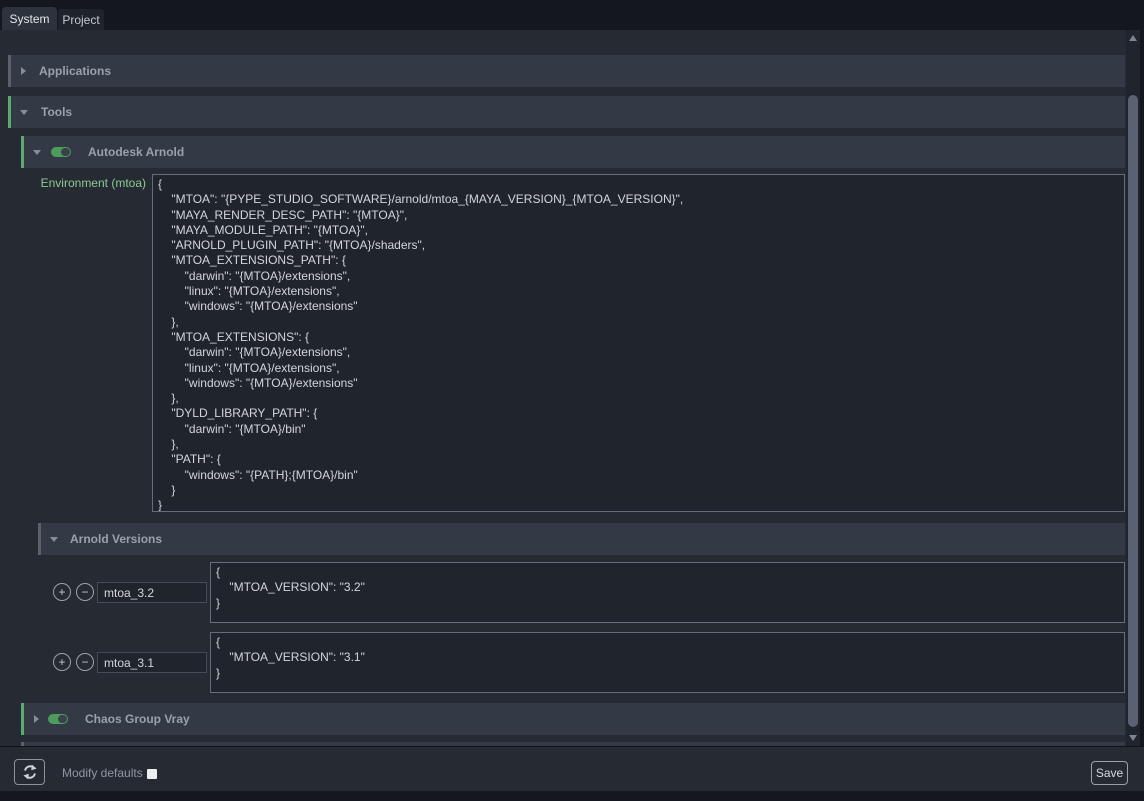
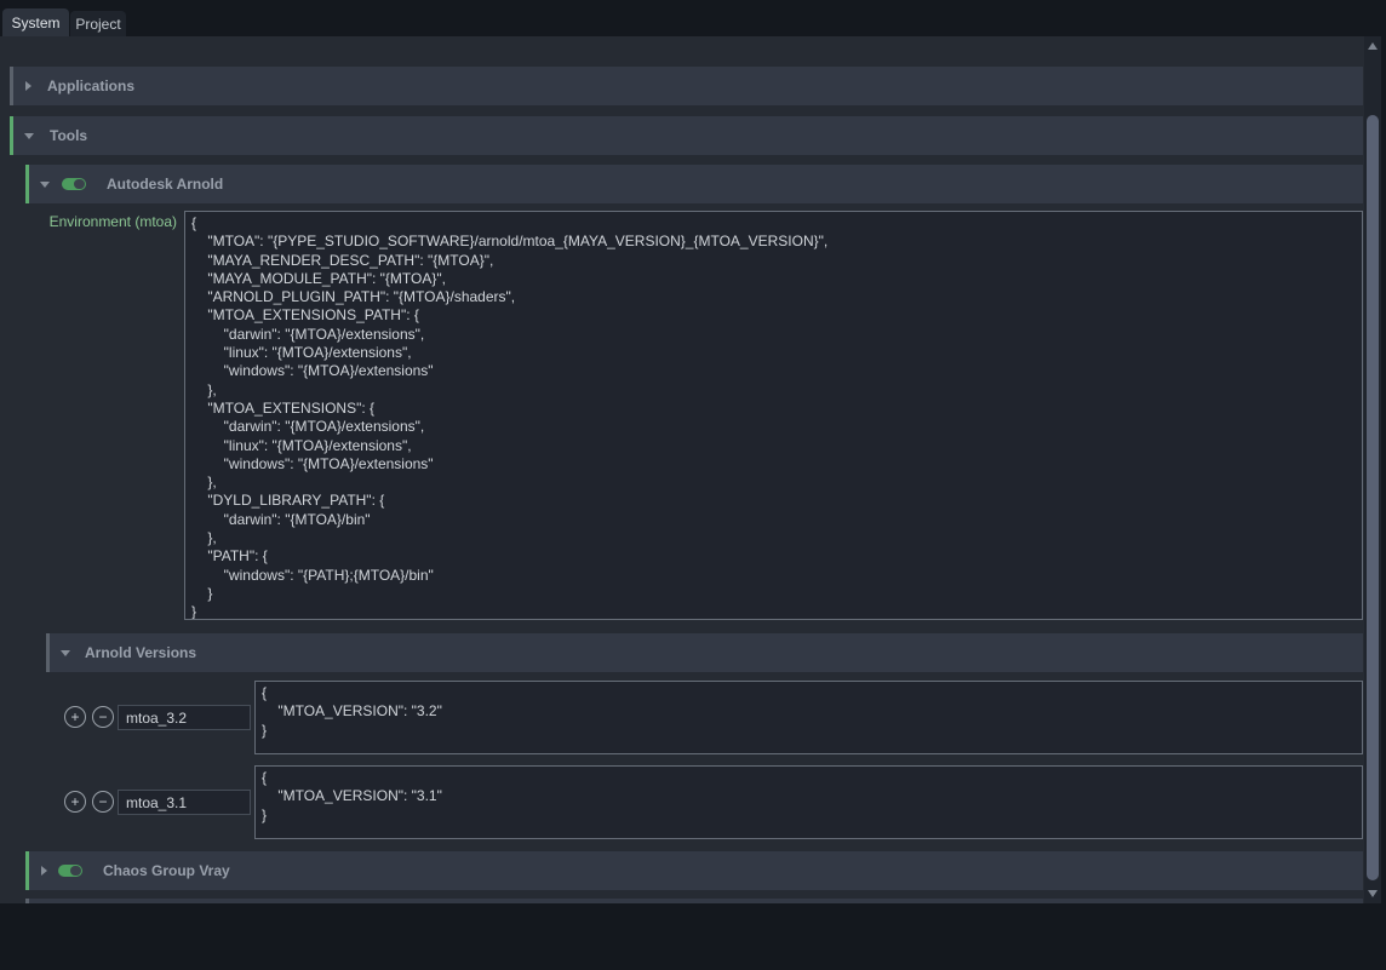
  System
  Project
  Applications
  Tools
  Autodesk Arnold
  Environment (mtoa)
  {
  "MTOA": "{PYPE_STUDIO_SOFTWARE}/arnold/mtoa_{MAYA_VERSION}_{MTOA_VERSION}",
  "MAYA_RENDER_DESC_PATH": "{MTOA}",
  "MAYA_MODULE_PATH": "{MTOA}",
  "ARNOLD_PLUGIN_PATH": "{MTOA}/shaders",
  "MTOA_EXTENSIONS_PATH": {
  "darwin": "{MTOA}/extensions",
  "linux": "{MTOA}/extensions",
  "windows": "{MTOA}/extensions"
  },
  "MTOA_EXTENSIONS": {
  "darwin": "{MTOA}/extensions",
  "linux": "{MTOA}/extensions",
  "windows": "{MTOA}/extensions"
  },
  "DYLD_LIBRARY_PATH": {
  "darwin": "{MTOA}/bin"
  },
  "PATH": {
  "windows": "{PATH};{MTOA}/bin"
  }
  Arnold Versions
  +
  −
  mtoa_3.2
  {
  "MTOA_VERSION": "3.2"
  }
  +
  −
  mtoa_3.1
  {
  "MTOA_VERSION": "3.1"
  }
  Chaos Group Vray
- Modify defaults
- Save
